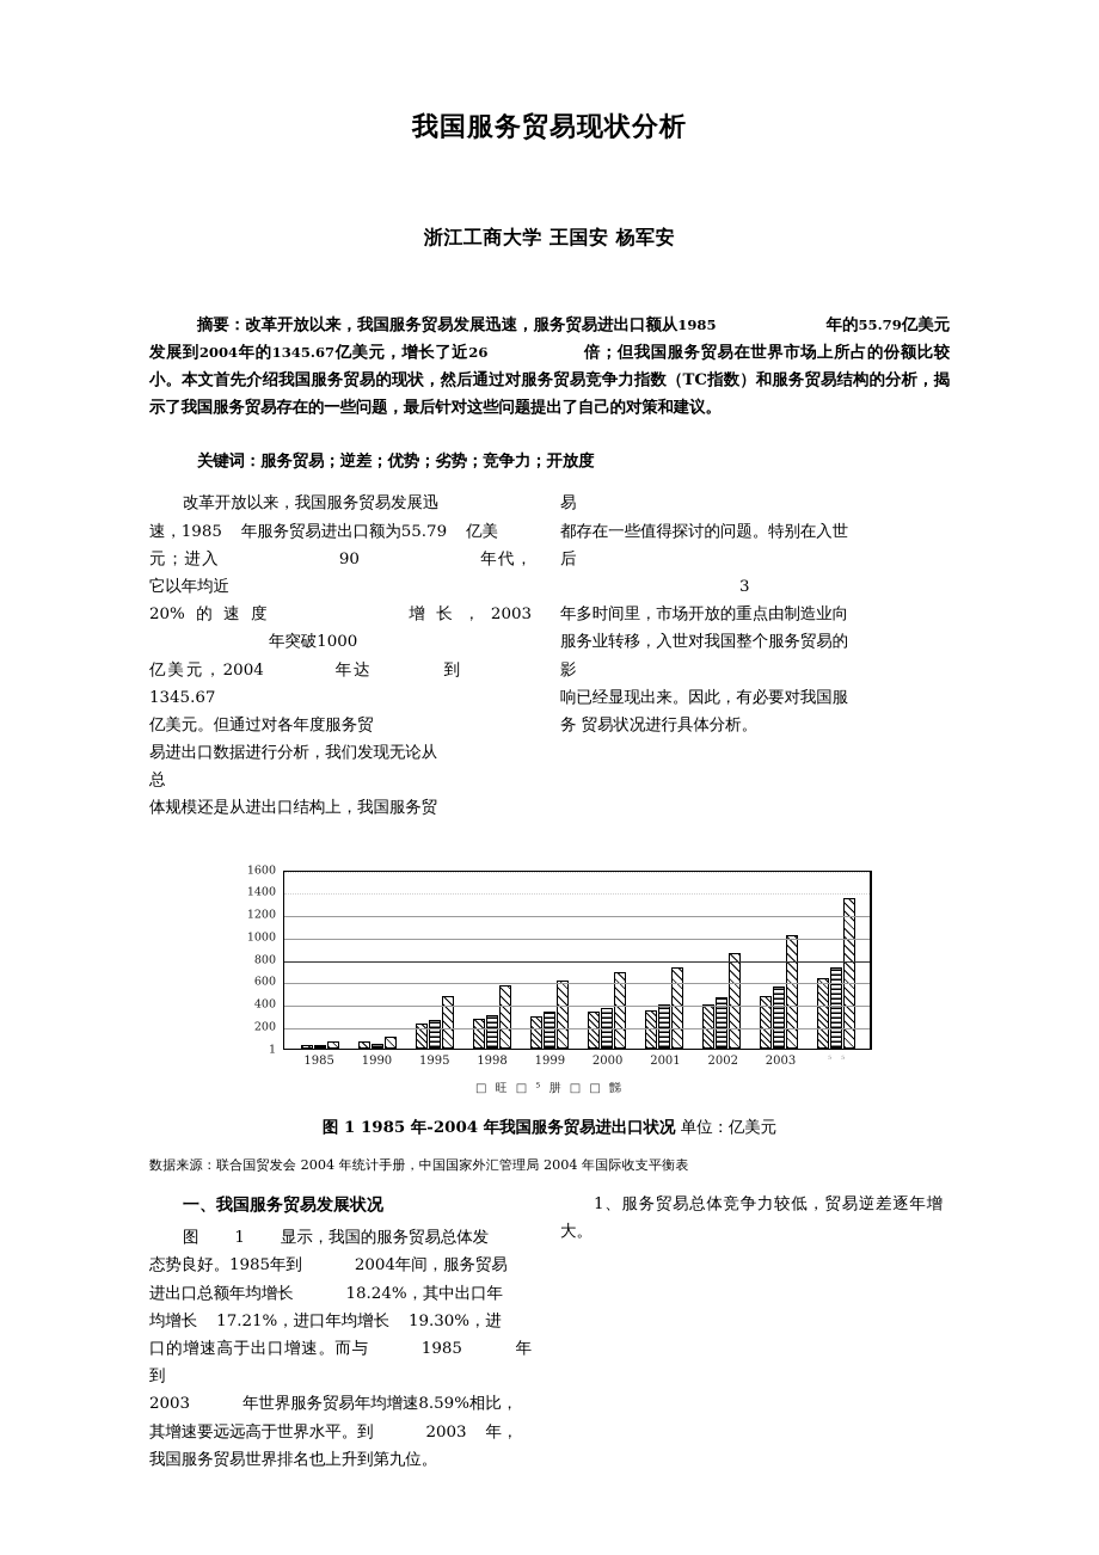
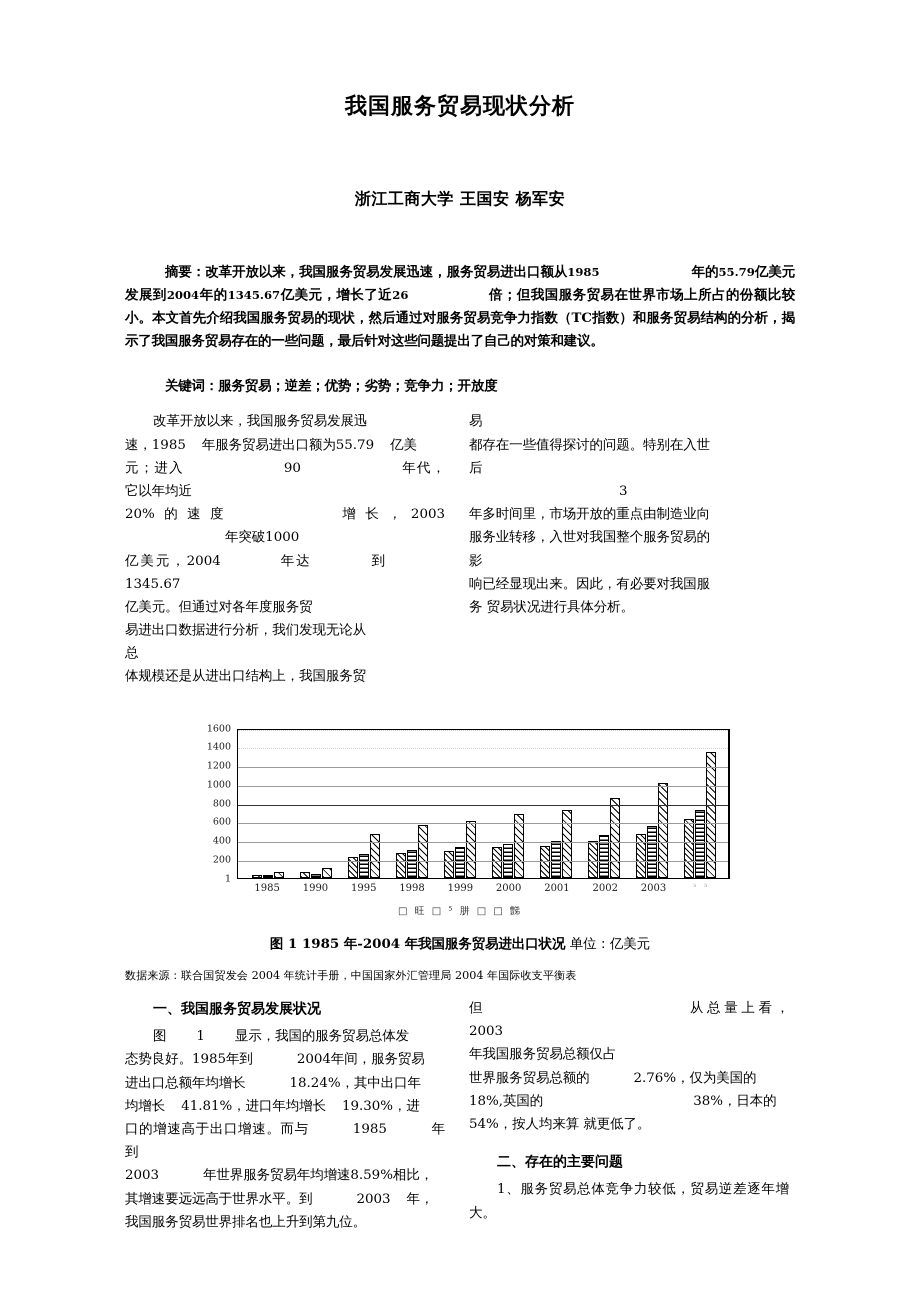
  我国服务贸易现状分析
  浙江工商大学 王国安 杨军安
  摘要：改革开放以来，我国服务贸易发展迅速，服务贸易进出口额从1985 年的55.79亿美元发展到2004年的1345.67亿美元，增长了近26 倍；但我国服务贸易在世界市场上所占的份额比较小。本文首先介绍我国服务贸易的现状，然后通过对服务贸易竞争力指数（TC指数）和服务贸易结构的分析，揭示了我国服务贸易存在的一些问题，最后针对这些问题提出了自己的对策和建议。
  关键词：服务贸易；逆差；优势；劣势；竞争力；开放度
  改革开放以来，我国服务贸易发展迅
  速，1985 年服务贸易进出口额为55.79 亿美
  元；进入 90 年代，它以年均近
  20%的速度 增长，2003年突破1000
  亿美元，2004 年达 到1345.67
  亿美元。但通过对各年度服务贸
  易进出口数据进行分析，我们发现无论从
  总
  体规模还是从进出口结构上，我国服务贸
  易
  都存在一些值得探讨的问题。特别在入世
  后3
  年多时间里，市场开放的重点由制造业向
  服务业转移，入世对我国整个服务贸易的
  影
  响已经显现出来。因此，有必要对我国服
  务 贸易状况进行具体分析。
  1
  200
  400
  600
  800
  1000
  1200
  1400
  1600
  1985
  1990
  1995
  1998
  1999
  2000
  2001
  2002
  2003
  ⁵ ⁵
  □ 旺 □ ⁵ 肼 □ □ 豑
  图 1 1985 年-2004 年我国服务贸易进出口状况 单位：亿美元
  数据来源：联合国贸发会 2004 年统计手册，中国国家外汇管理局 2004 年国际收支平衡表
  一、我国服务贸易发展状况
  图 1 显示，我国的服务贸易总体发
  态势良好。1985年到 2004年间，服务贸易
  进出口总额年均增长 18.24%，其中出口年
- 均增长 17.21%，进口年均增长 19.30%，进
+ 均增长 41.81%，进口年均增长 19.30%，进
  口的增速高于出口增速。而与 1985 年到
  2003 年世界服务贸易年均增速8.59%相比，
  其增速要远远高于世界水平。到 2003 年，
  我国服务贸易世界排名也上升到第九位。
+ 但 从总量上看，2003
+ 年我国服务贸易总额仅占
+ 世界服务贸易总额的 2.76%，仅为美国的
+ 18%,英国的 38%，日本的
+ 54%，按人均来算 就更低了。
+ 二、存在的主要问题
  1、服务贸易总体竞争力较低，贸易逆差逐年增大。
